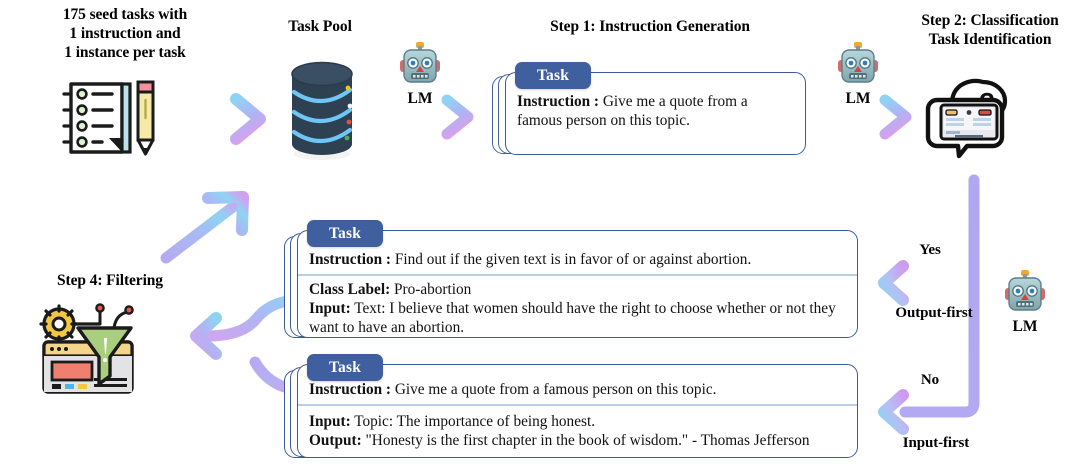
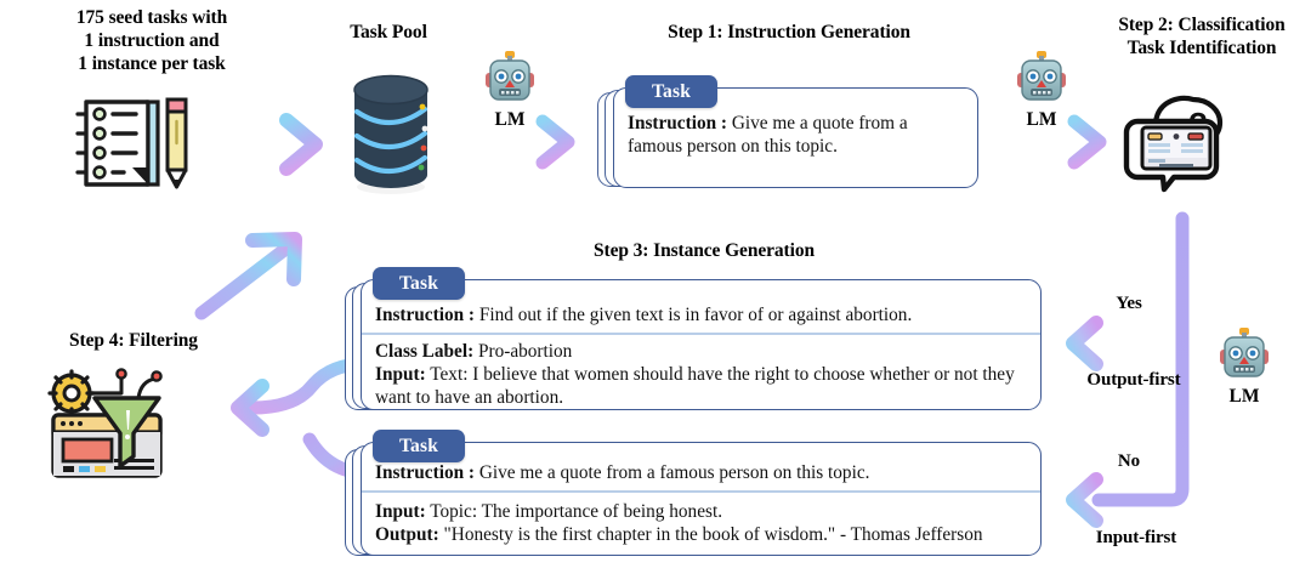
  175 seed tasks with
  1 instruction and
  1 instance per task
  Task Pool
  LM
  Step 1: Instruction Generation
  Instruction : Give me a quote from a famous person on this topic.
  Task
  LM
  Step 2: Classification
  Task Identification
+ Step 3: Instance Generation
  Instruction : Find out if the given text is in favor of or against abortion.
  Class Label: Pro-abortion
  Input: Text: I believe that women should have the right to choose whether or not they want to have an abortion.
  Task
  Instruction : Give me a quote from a famous person on this topic.
  Input: Topic: The importance of being honest.
  Output: "Honesty is the first chapter in the book of wisdom." - Thomas Jefferson
  Task
  Yes
  Output-first
  No
  Input-first
  LM
  Step 4: Filtering
